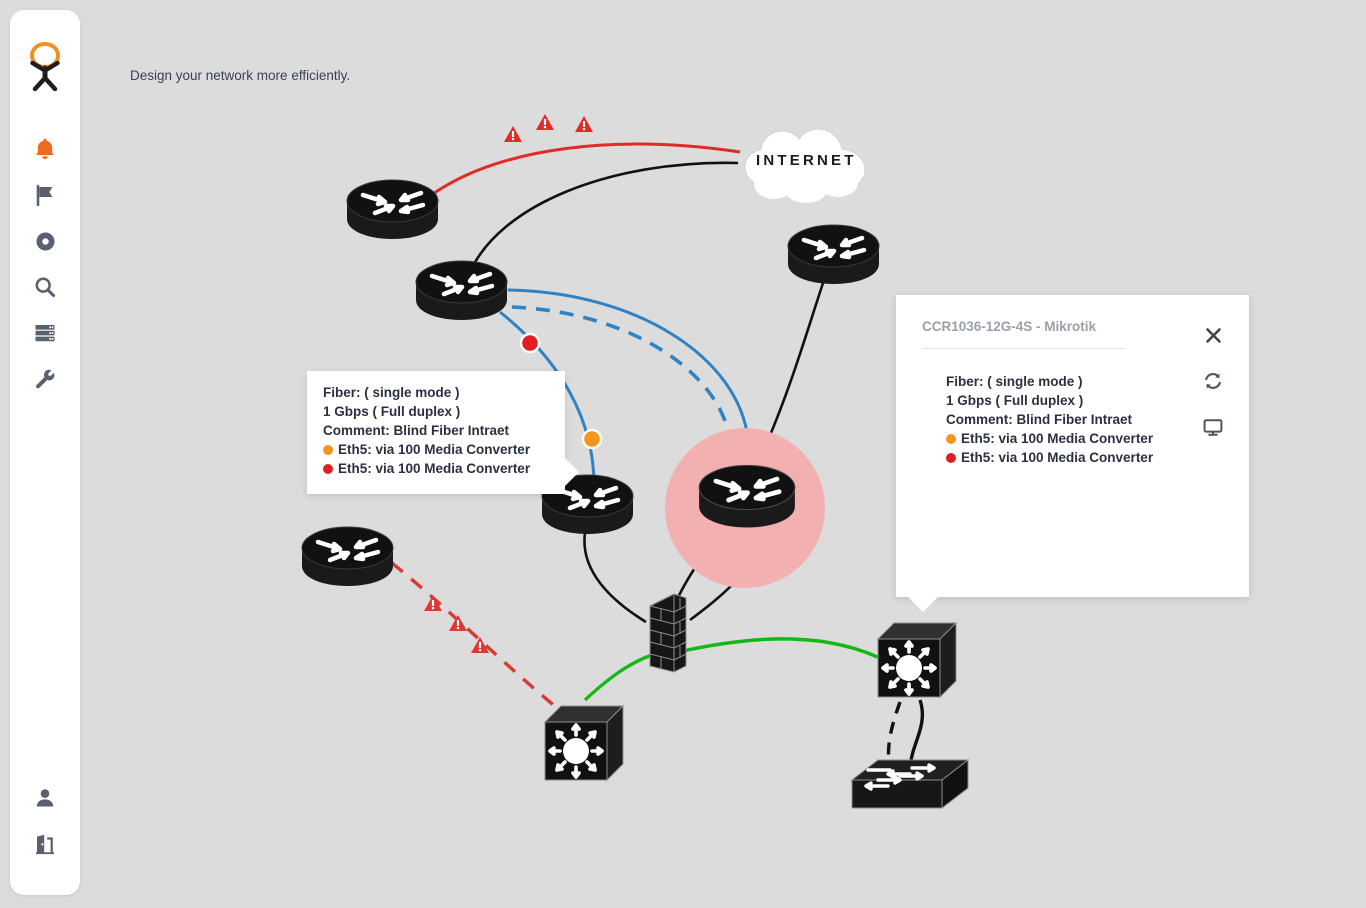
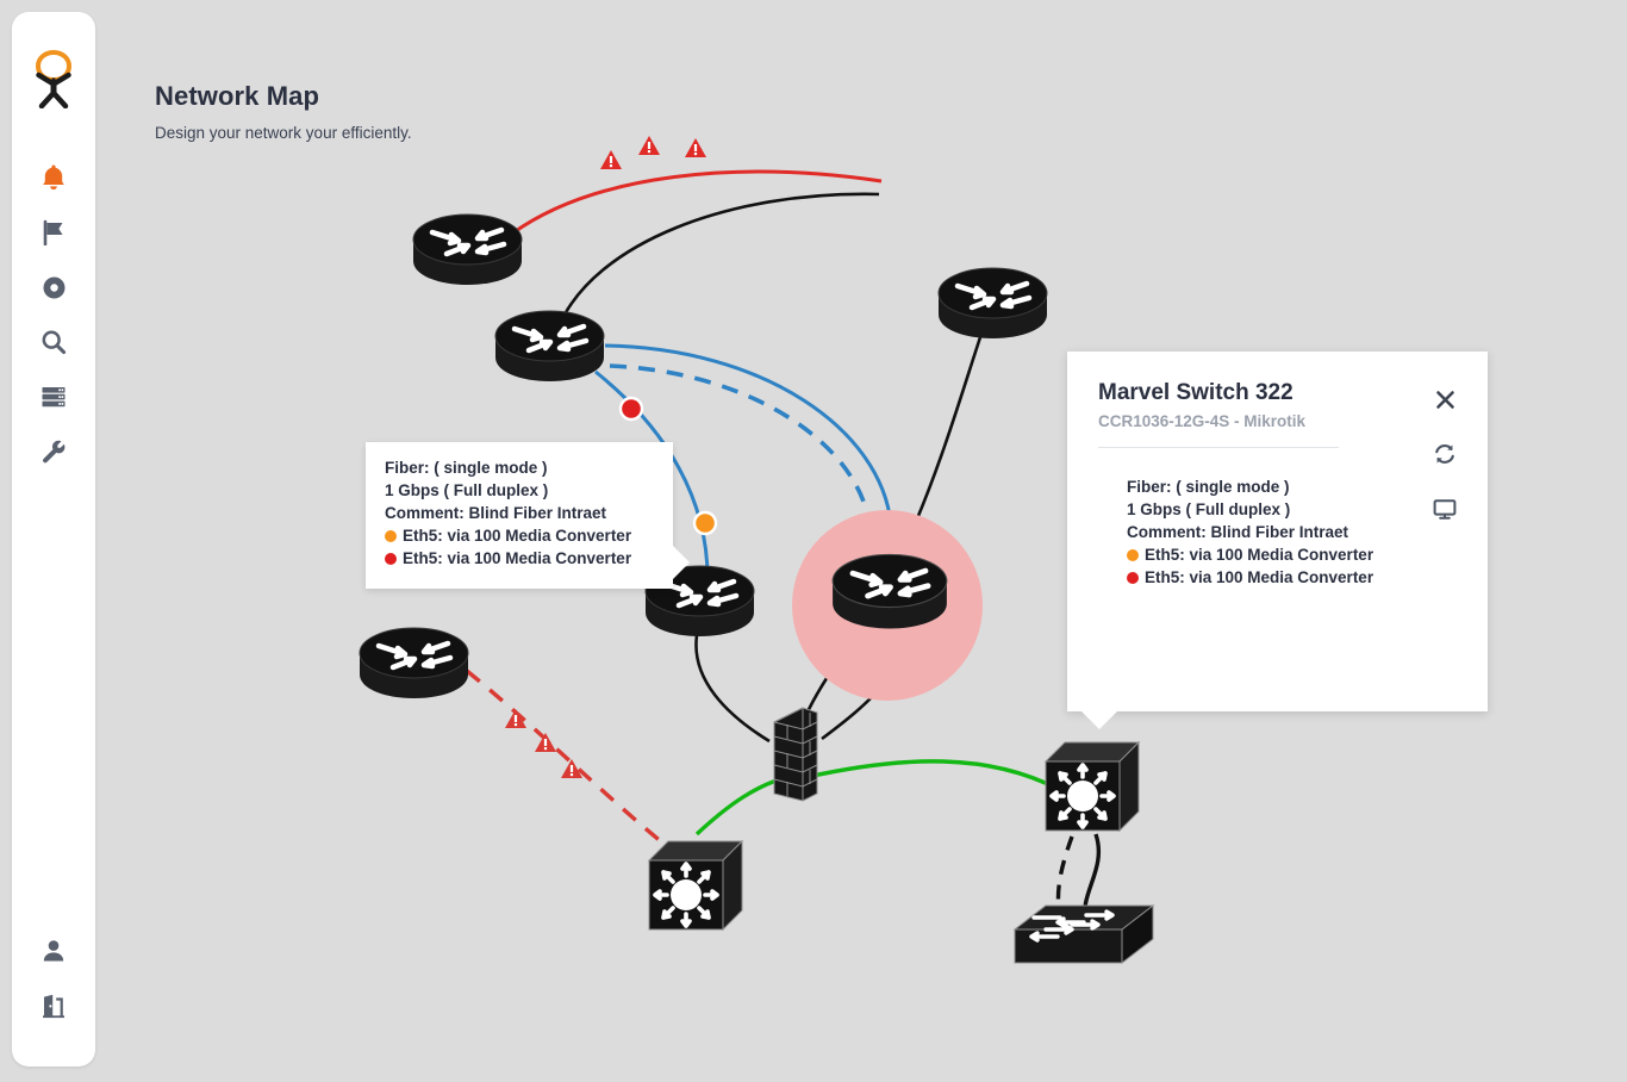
+ Network Map
- Design your network more efficiently.
+ Design your network your efficiently.
- INTERNET
  Fiber: ( single mode )
  1 Gbps ( Full duplex )
  Comment: Blind Fiber Intraet
  Eth5: via 100 Media Converter
  Eth5: via 100 Media Converter
+ Marvel Switch 322
  CCR1036-12G-4S - Mikrotik
  Fiber: ( single mode )
  1 Gbps ( Full duplex )
  Comment: Blind Fiber Intraet
  Eth5: via 100 Media Converter
  Eth5: via 100 Media Converter
